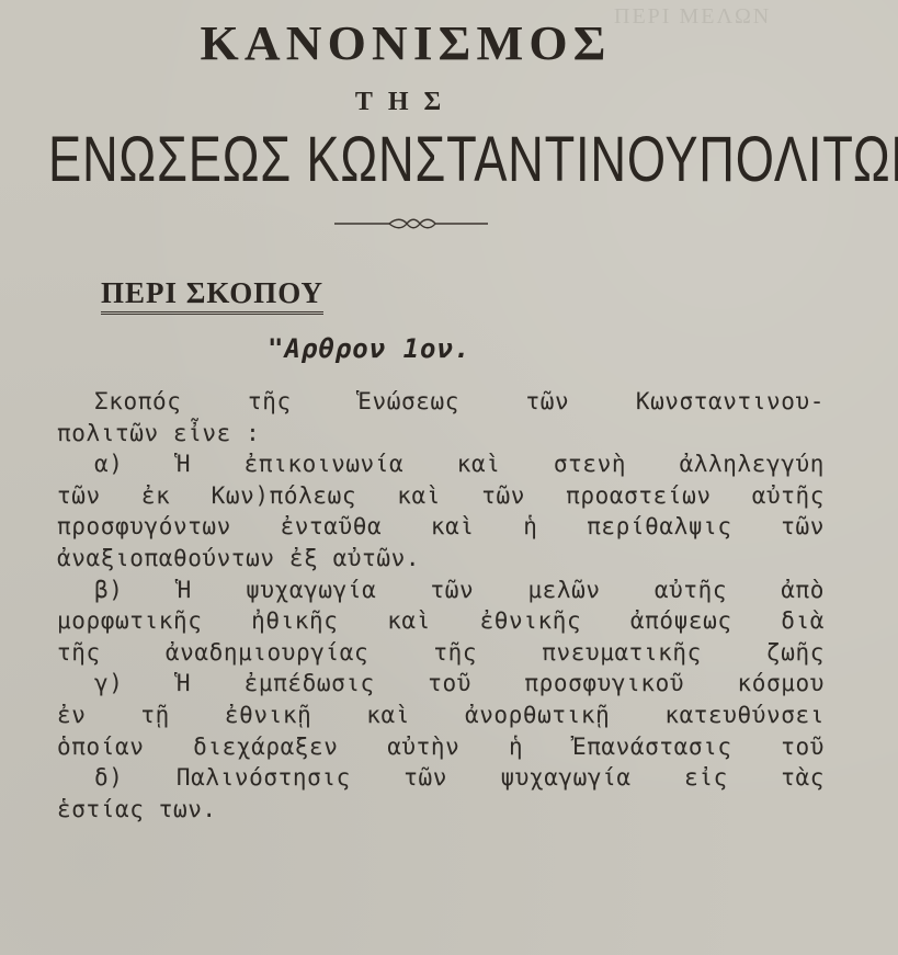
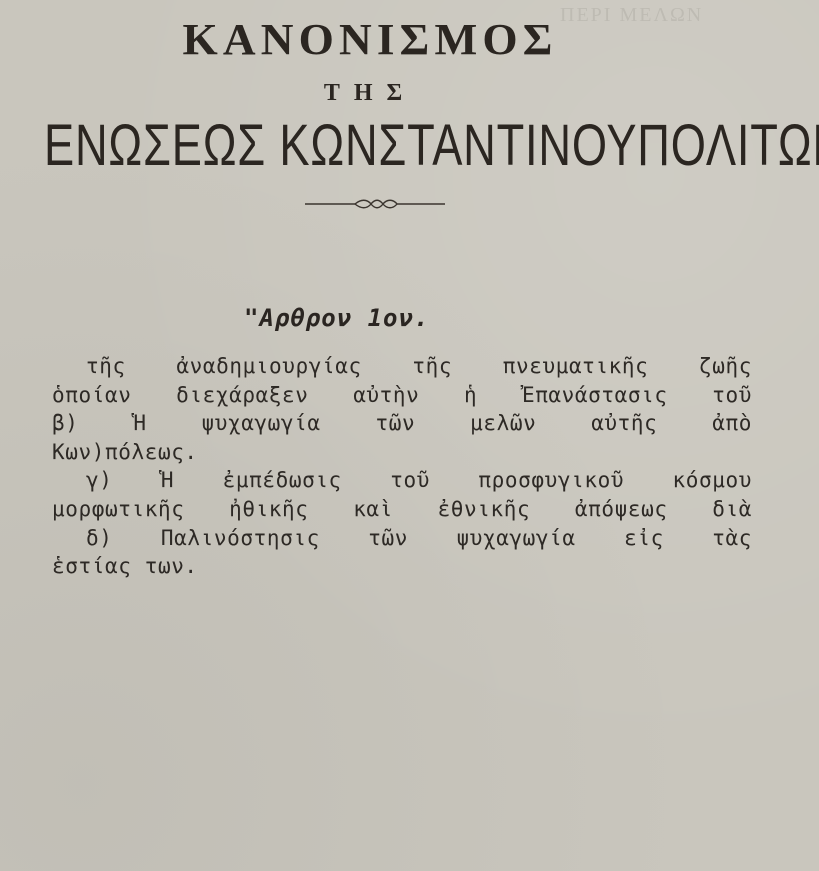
  ΚΑΝΟΝΙΣΜΟΣ
  ΤΗΣ
  ΕΝΩΣΕΩΣ ΚΩΝΣΤΑΝΤΙΝΟΥΠΟΛΙΤΩ
- ΠΕΡΙ ΣΚΟΠΟΥ
  "Αρθρον 1ον.
- Σκοπός τῆς Ἑνώσεως τῶν Κωνσταντινου-
- πολιτῶν εἶνε :
- α) Ἡ ἐπικοινωνία καὶ στενὴ ἀλληλεγγύη
- τῶν ἐκ Κων)πόλεως καὶ τῶν προαστείων αὐτῆς
- προσφυγόντων ἐνταῦθα καὶ ἡ περίθαλψις τῶν
- ἀναξιοπαθούντων ἐξ αὐτῶν.
- β) Ἡ ψυχαγωγία τῶν μελῶν αὐτῆς ἀπὸ
+ τῆς ἀναδημιουργίας τῆς πνευματικῆς ζωῆς
- μορφωτικῆς ἠθικῆς καὶ ἐθνικῆς ἀπόψεως διὰ
+ ὁποίαν διεχάραξεν αὐτὴν ἡ Ἐπανάστασις τοῦ
- τῆς ἀναδημιουργίας τῆς πνευματικῆς ζωῆς
+ β) Ἡ ψυχαγωγία τῶν μελῶν αὐτῆς ἀπὸ
+ Κων)πόλεως.
  γ) Ἡ ἐμπέδωσις τοῦ προσφυγικοῦ κόσμου
- ἐν τῇ ἐθνικῇ καὶ ἀνορθωτικῇ κατευθύνσει
- ὁποίαν διεχάραξεν αὐτὴν ἡ Ἐπανάστασις τοῦ
+ μορφωτικῆς ἠθικῆς καὶ ἐθνικῆς ἀπόψεως διὰ
  δ) Παλινόστησις τῶν ψυχαγωγία εἰς τὰς
  ἑστίας των.
